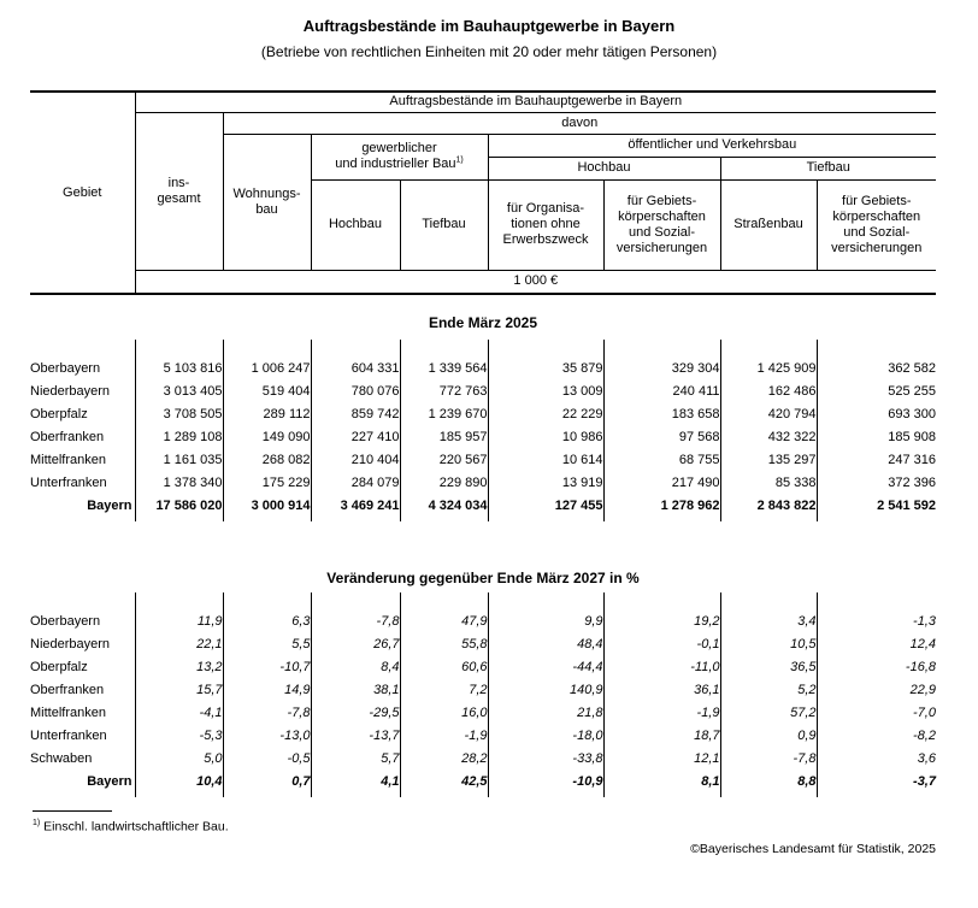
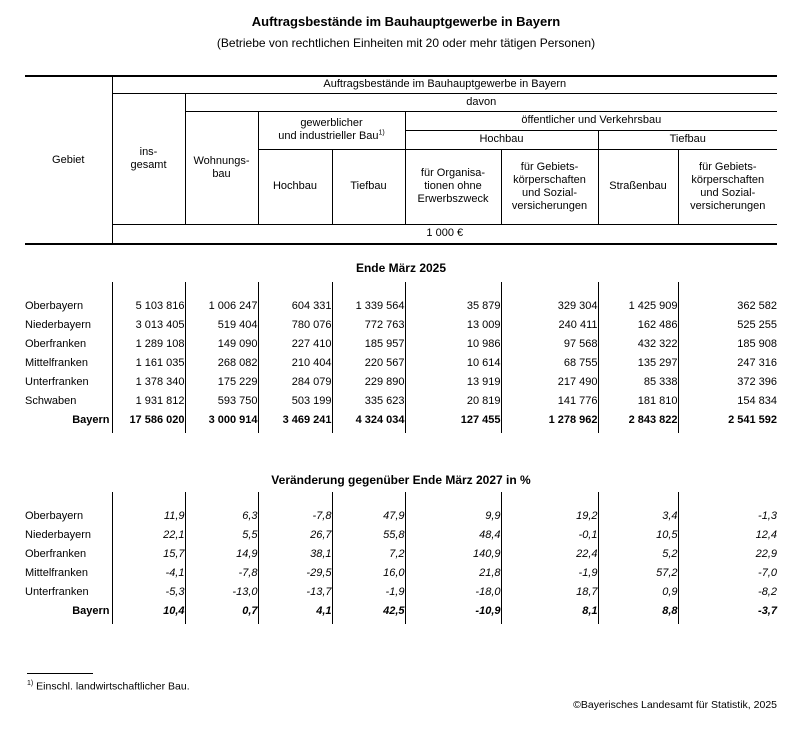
  Auftragsbestände im Bauhauptgewerbe in Bayern
  (Betriebe von rechtlichen Einheiten mit 20 oder mehr tätigen Personen)
  Gebiet	Auftragsbestände im Bauhauptgewerbe in Bayern
  ins- gesamt	davon
  Wohnungs- bau	gewerblicher und industrieller Bau	öffentlicher und Verkehrsbau
  Hochbau	Tiefbau
  Hochbau	Tiefbau	für Organisa- tionen ohne Erwerbszweck	für Gebiets- körperschaften und Sozial- versicherungen	Straßenbau	für Gebiets- körperschaften und Sozial- versicherungen
  1 000 €
  Ende März 2025
  Oberbayern	5 103 816	1 006 247	604 331	1 339 564	35 879	329 304	1 425 909	362 582
  Niederbayern	3 013 405	519 404	780 076	772 763	13 009	240 411	162 486	525 255
- Oberpfalz	3 708 505	289 112	859 742	1 239 670	22 229	183 658	420 794	693 300
  Oberfranken	1 289 108	149 090	227 410	185 957	10 986	97 568	432 322	185 908
  Mittelfranken	1 161 035	268 082	210 404	220 567	10 614	68 755	135 297	247 316
  Unterfranken	1 378 340	175 229	284 079	229 890	13 919	217 490	85 338	372 396
+ Schwaben	1 931 812	593 750	503 199	335 623	20 819	141 776	181 810	154 834
  Bayern	17 586 020	3 000 914	3 469 241	4 324 034	127 455	1 278 962	2 843 822	2 541 592
  Veränderung gegenüber Ende März 2027 in %
  Oberbayern	11,9	6,3	-7,8	47,9	9,9	19,2	3,4	-1,3
  Niederbayern	22,1	5,5	26,7	55,8	48,4	-0,1	10,5	12,4
- Oberpfalz	13,2	-10,7	8,4	60,6	-44,4	-11,0	36,5	-16,8
- Oberfranken	15,7	14,9	38,1	7,2	140,9	36,1	5,2	22,9
+ Oberfranken	15,7	14,9	38,1	7,2	140,9	22,4	5,2	22,9
  Mittelfranken	-4,1	-7,8	-29,5	16,0	21,8	-1,9	57,2	-7,0
  Unterfranken	-5,3	-13,0	-13,7	-1,9	-18,0	18,7	0,9	-8,2
- Schwaben	5,0	-0,5	5,7	28,2	-33,8	12,1	-7,8	3,6
  Bayern	10,4	0,7	4,1	42,5	-10,9	8,1	8,8	-3,7
  Einschl. landwirtschaftlicher Bau.
  ©Bayerisches Landesamt für Statistik, 2025
